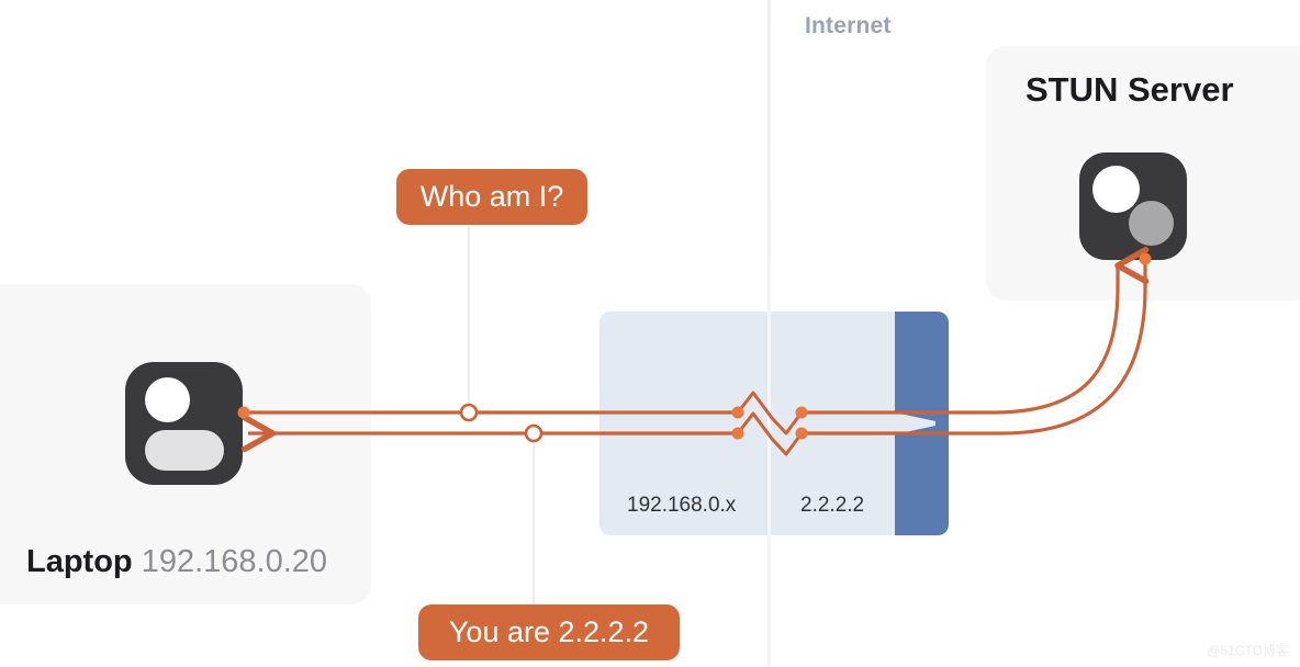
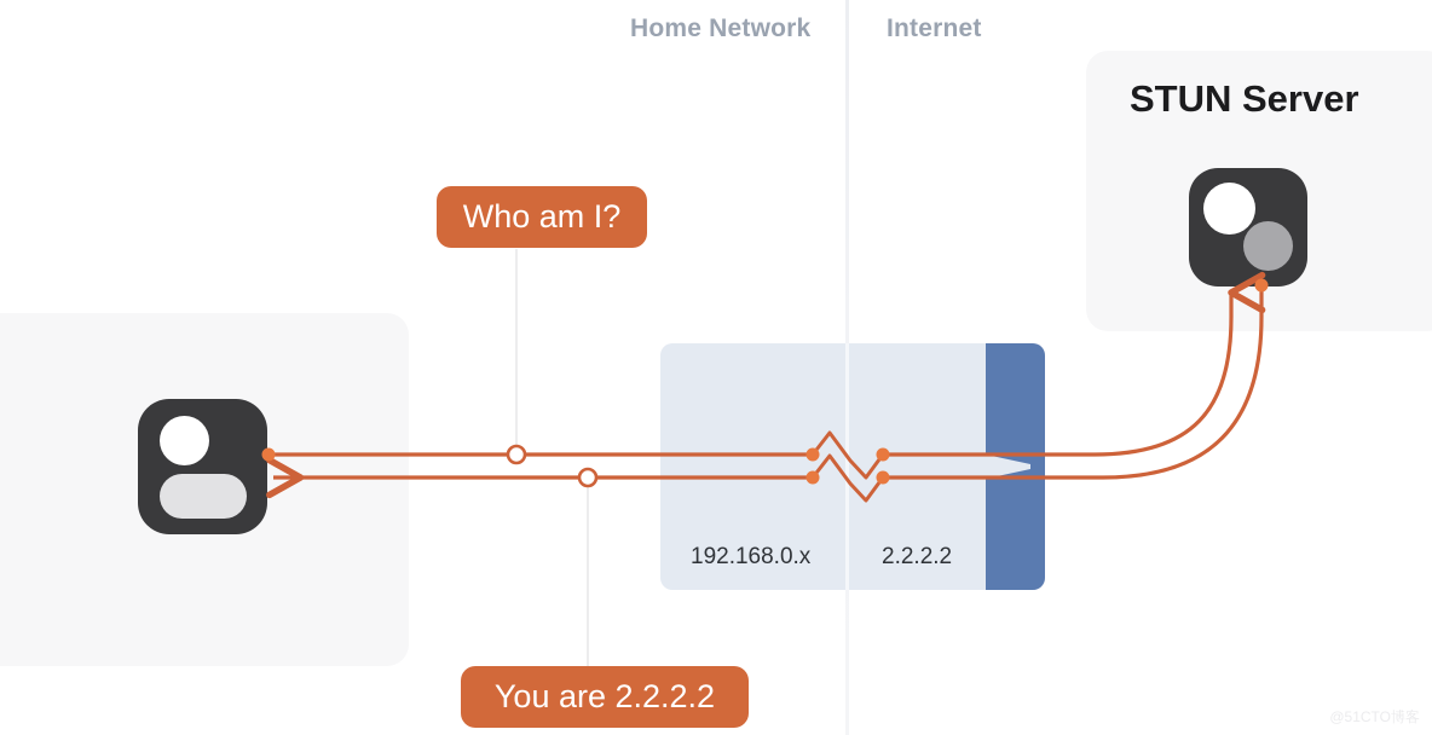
+ Home Network
  Internet
- Laptop 192.168.0.20
  192.168.0.x
  2.2.2.2
  STUN Server
  Who am I?
  You are 2.2.2.2
